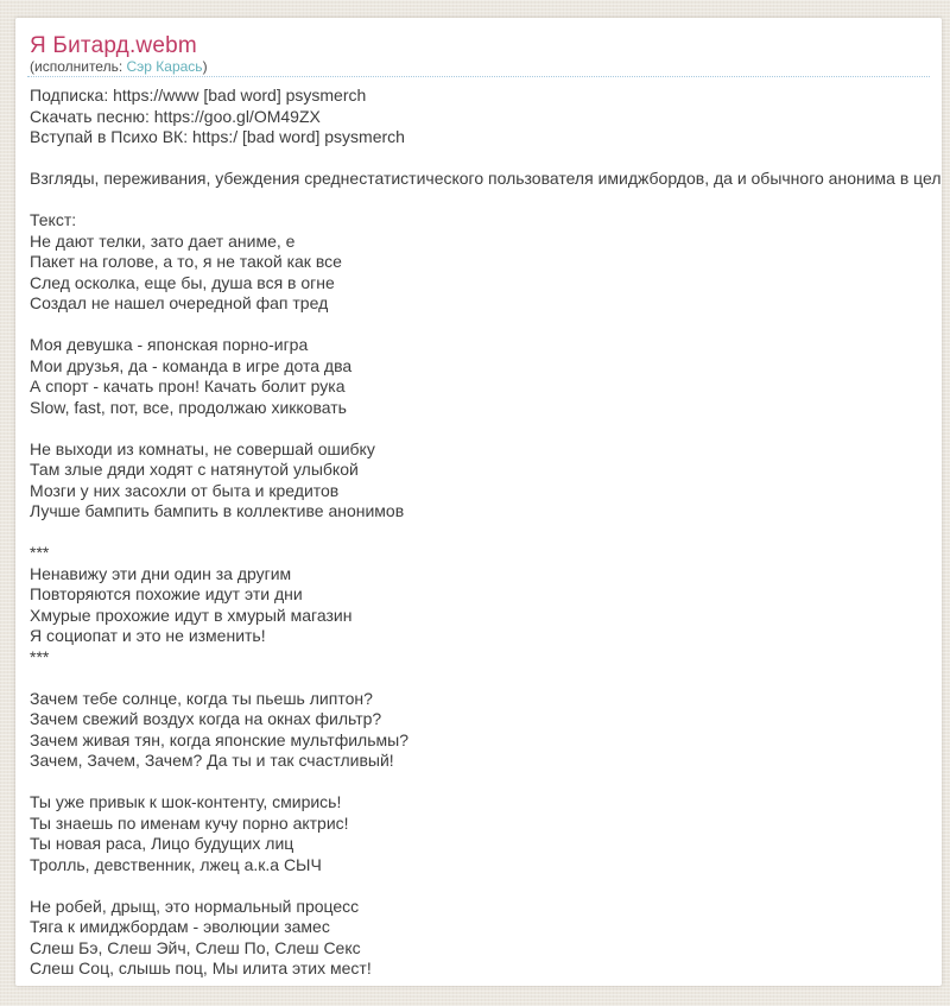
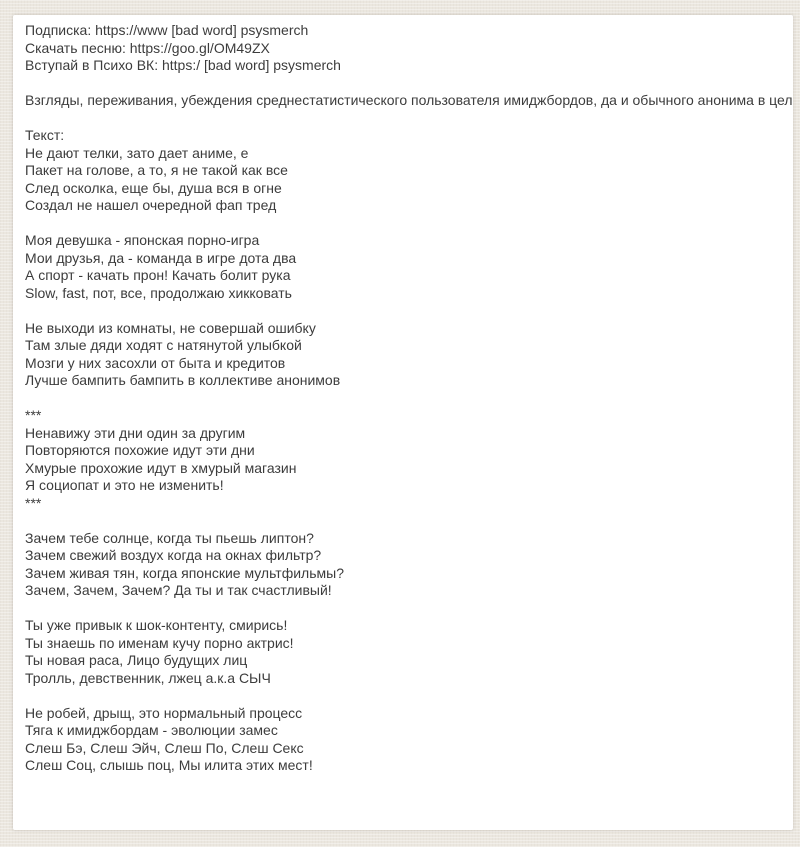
- Я Битард.webm
- (исполнитель: Сэр Карась)
  Подписка: https://www [bad word] psysmerch
  Скачать песню: https://goo.gl/OM49ZX
  Вступай в Психо ВК: https:/ [bad word] psysmerch
  Взгляды, переживания, убеждения среднестатистического пользователя имиджбордов, да и обычного анонима в цел
  Текст:
  Не дают телки, зато дает аниме, е
  Пакет на голове, а то, я не такой как все
  След осколка, еще бы, душа вся в огне
  Создал не нашел очередной фап тред
  Моя девушка - японская порно-игра
  Мои друзья, да - команда в игре дота два
  А спорт - качать прон! Качать болит рука
  Slow, fast, пот, все, продолжаю хикковать
  Не выходи из комнаты, не совершай ошибку
  Там злые дяди ходят с натянутой улыбкой
  Мозги у них засохли от быта и кредитов
  Лучше бампить бампить в коллективе анонимов
  ***
  Ненавижу эти дни один за другим
  Повторяются похожие идут эти дни
  Хмурые прохожие идут в хмурый магазин
  Я социопат и это не изменить!
  ***
  Зачем тебе солнце, когда ты пьешь липтон?
  Зачем свежий воздух когда на окнах фильтр?
  Зачем живая тян, когда японские мультфильмы?
  Зачем, Зачем, Зачем? Да ты и так счастливый!
  Ты уже привык к шок-контенту, смирись!
  Ты знаешь по именам кучу порно актрис!
  Ты новая раса, Лицо будущих лиц
  Тролль, девственник, лжец а.к.а СЫЧ
  Не робей, дрыщ, это нормальный процесс
  Тяга к имиджбордам - эволюции замес
  Слеш Бэ, Слеш Эйч, Слеш По, Слеш Секс
  Слеш Соц, слышь поц, Мы илита этих мест!
